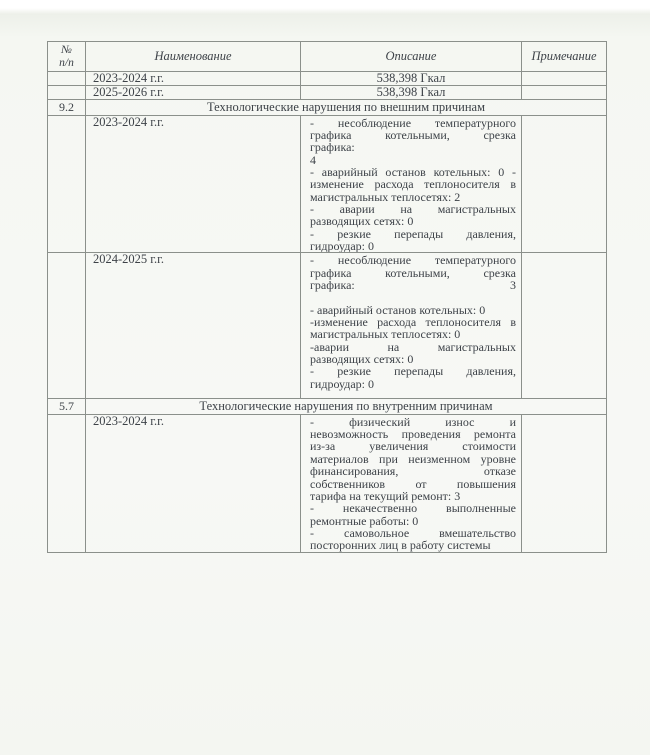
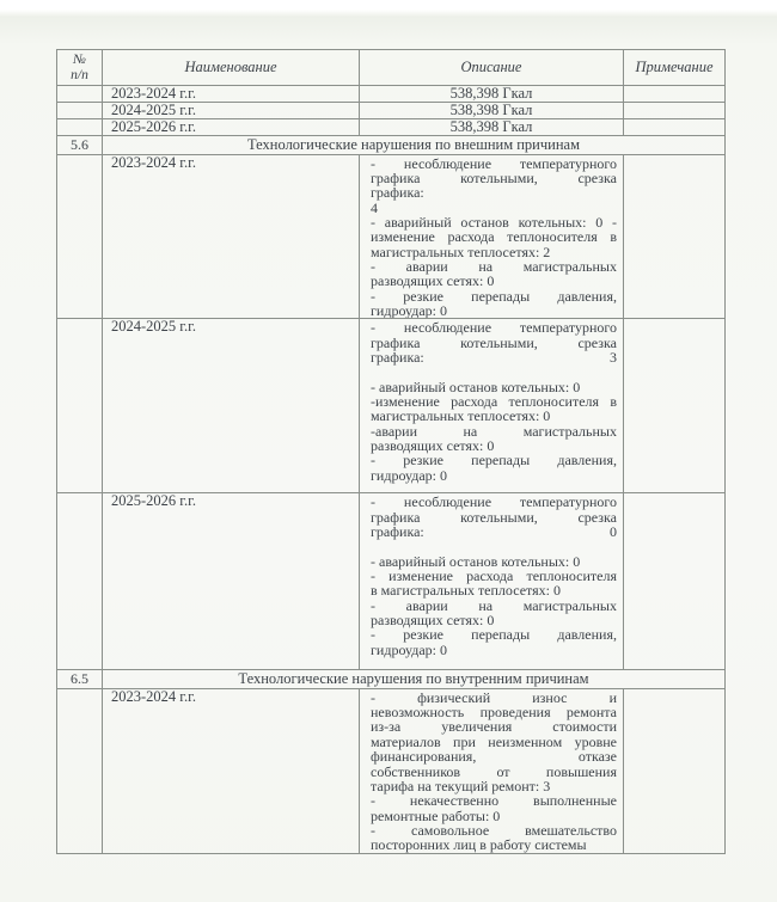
  № п/п	Наименование	Описание	Примечание
  	2023-2024 г.г.	538,398 Гкал
+ 	2024-2025 г.г.	538,398 Гкал
  	2025-2026 г.г.	538,398 Гкал
- 9.2	Технологические нарушения по внешним причинам
+ 5.6	Технологические нарушения по внешним причинам
  	2023-2024 г.г.	- несоблюдение температурногографика котельными, срезкаграфика:4- аварийный останов котельных: 0 -изменение расхода теплоносителя вмагистральных теплосетях: 2- аварии на магистральныхразводящих сетях: 0- резкие перепады давления,гидроудар: 0
  	2024-2025 г.г.	- несоблюдение температурногографика котельными, срезкаграфика: 3 - аварийный останов котельных: 0-изменение расхода теплоносителя вмагистральных теплосетях: 0-аварии на магистральныхразводящих сетях: 0- резкие перепады давления,гидроудар: 0
+ 	2025-2026 г.г.	- несоблюдение температурногографика котельными, срезкаграфика: 0 - аварийный останов котельных: 0- изменение расхода теплоносителяв магистральных теплосетях: 0- аварии на магистральныхразводящих сетях: 0- резкие перепады давления,гидроудар: 0
- 5.7	Технологические нарушения по внутренним причинам
+ 6.5	Технологические нарушения по внутренним причинам
  	2023-2024 г.г.	- физический износ иневозможность проведения ремонтаиз-за увеличения стоимостиматериалов при неизменном уровнефинансирования, отказесобственников от повышениятарифа на текущий ремонт: 3- некачественно выполненныеремонтные работы: 0- самовольное вмешательствопосторонних лиц в работу системы
